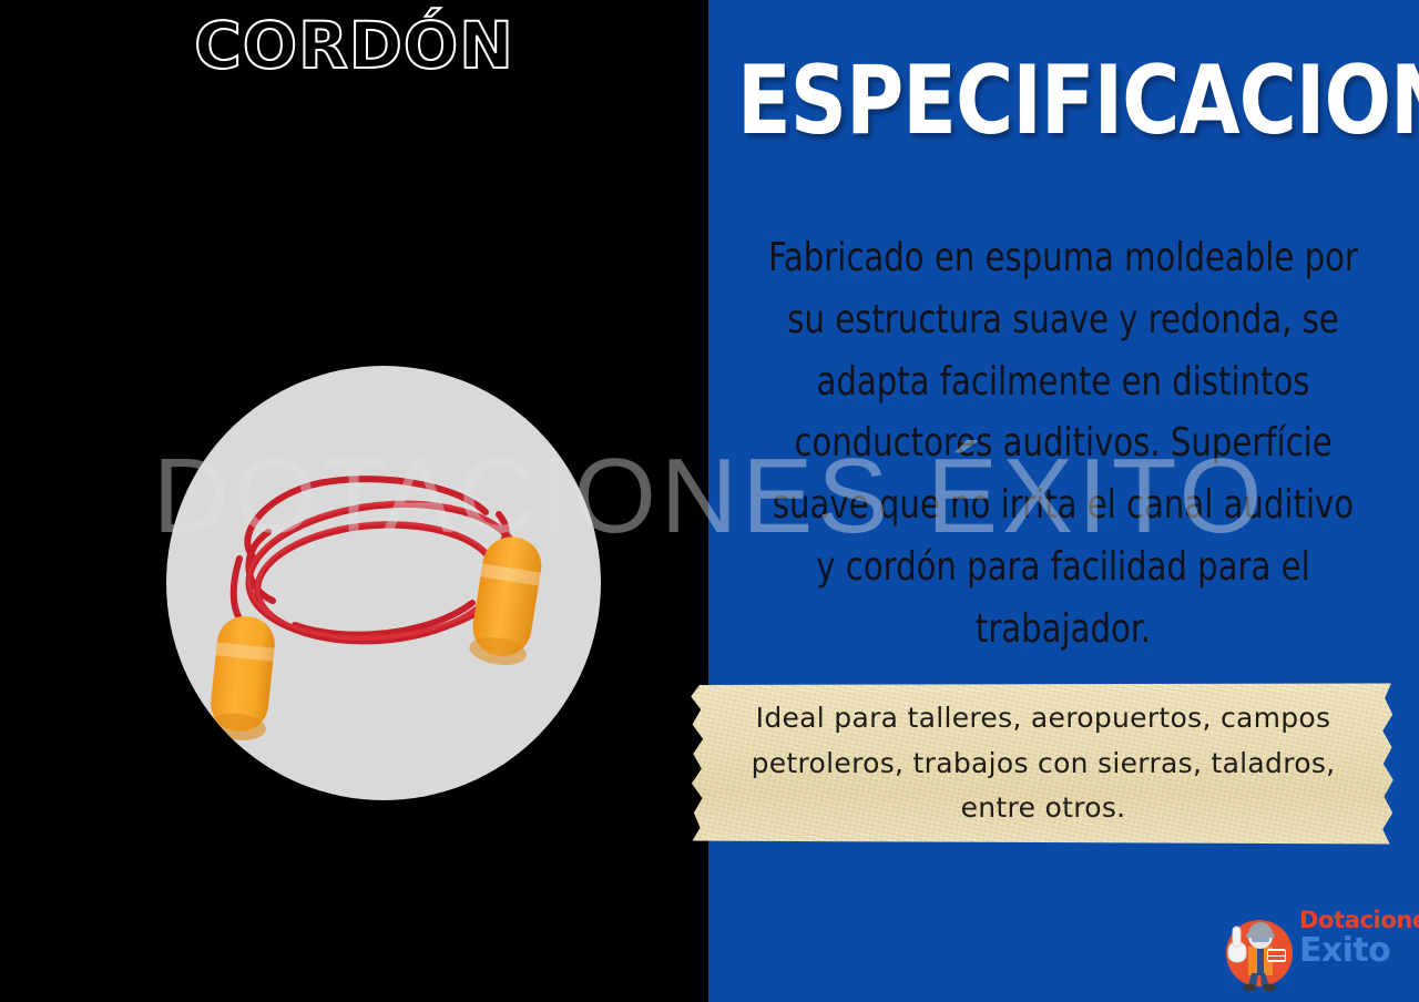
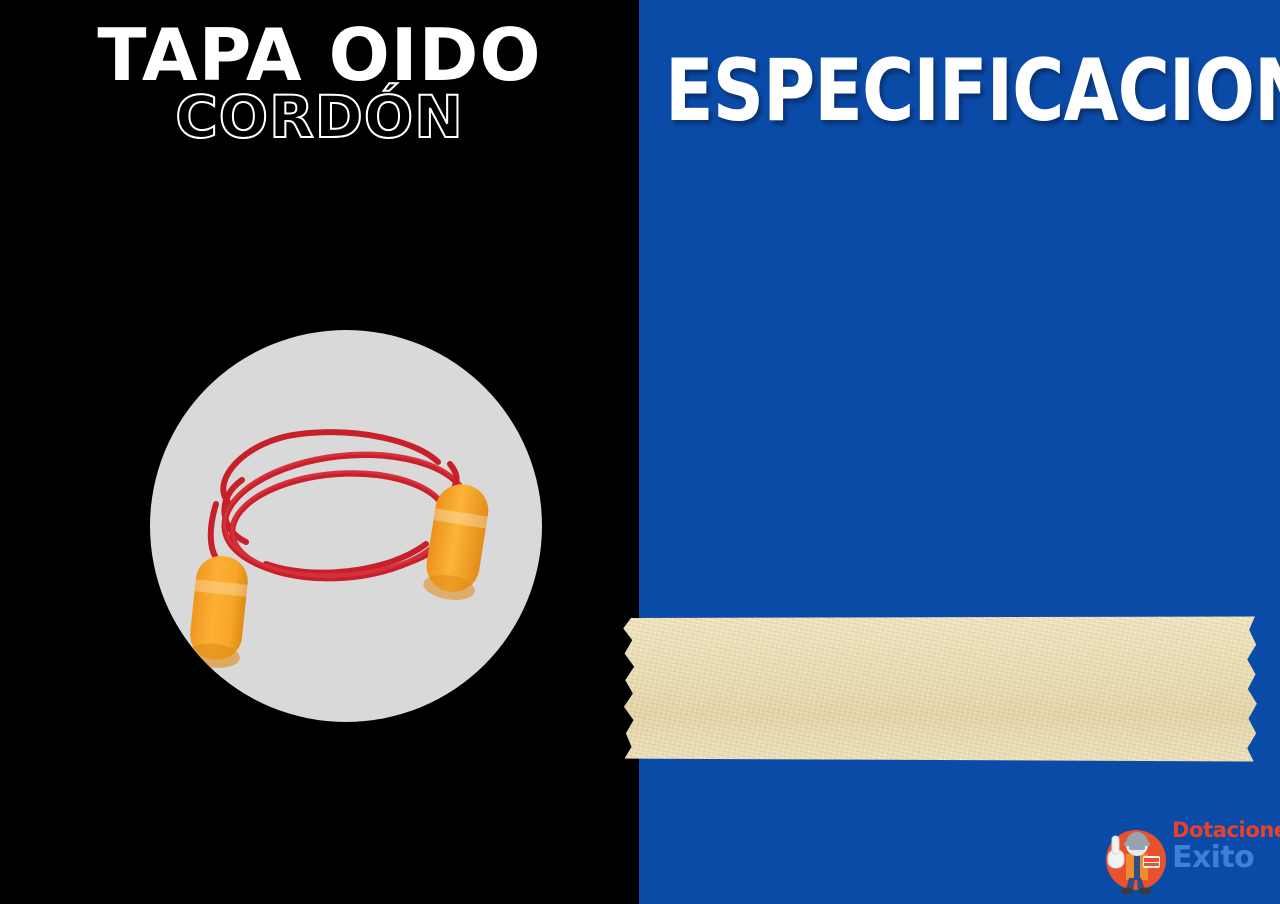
+ TAPA OIDO
  CORDÓN
  ESPECIFICACIO
- Fabricado en espuma moldeable por su estructura suave y redonda, se adapta facilmente en distintos conductores auditivos. Superfície suave que no irrita el canal auditivo y cordón para facilidad para el trabajador.
- Ideal para talleres, aeropuertos, campos petroleros, trabajos con sierras, taladros, entre otros.
- DOTACIONES ÉXITO
  Dotacion
  Exito
